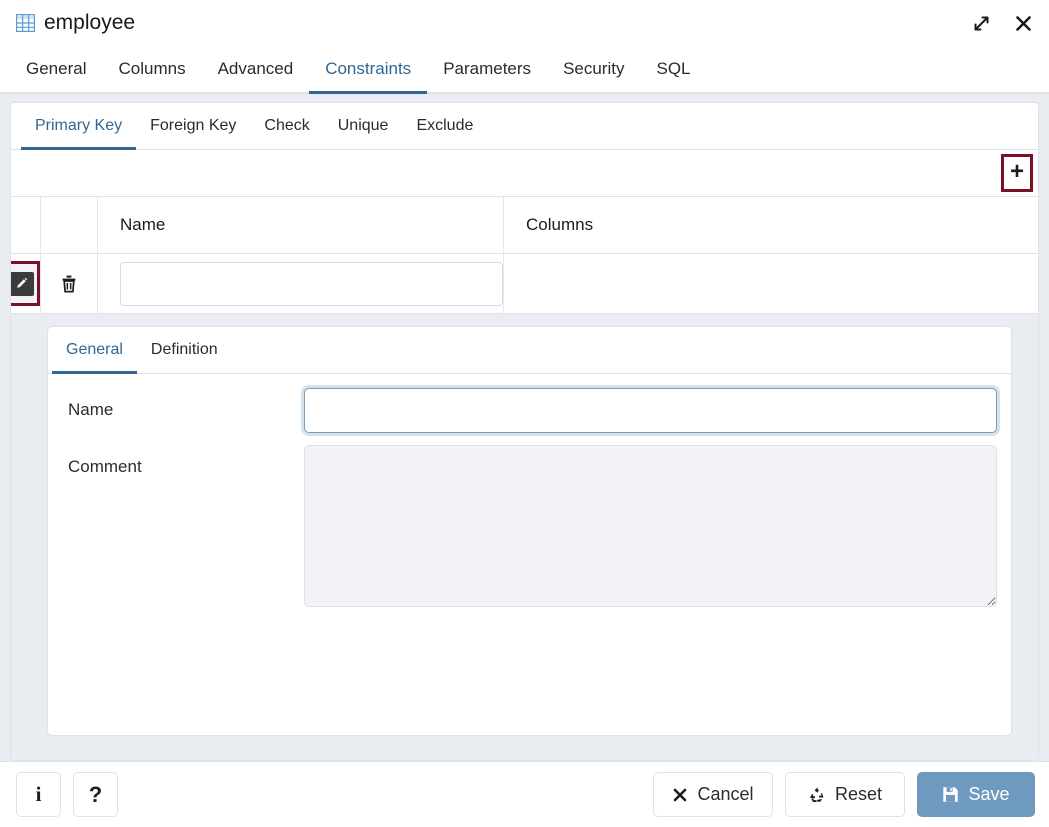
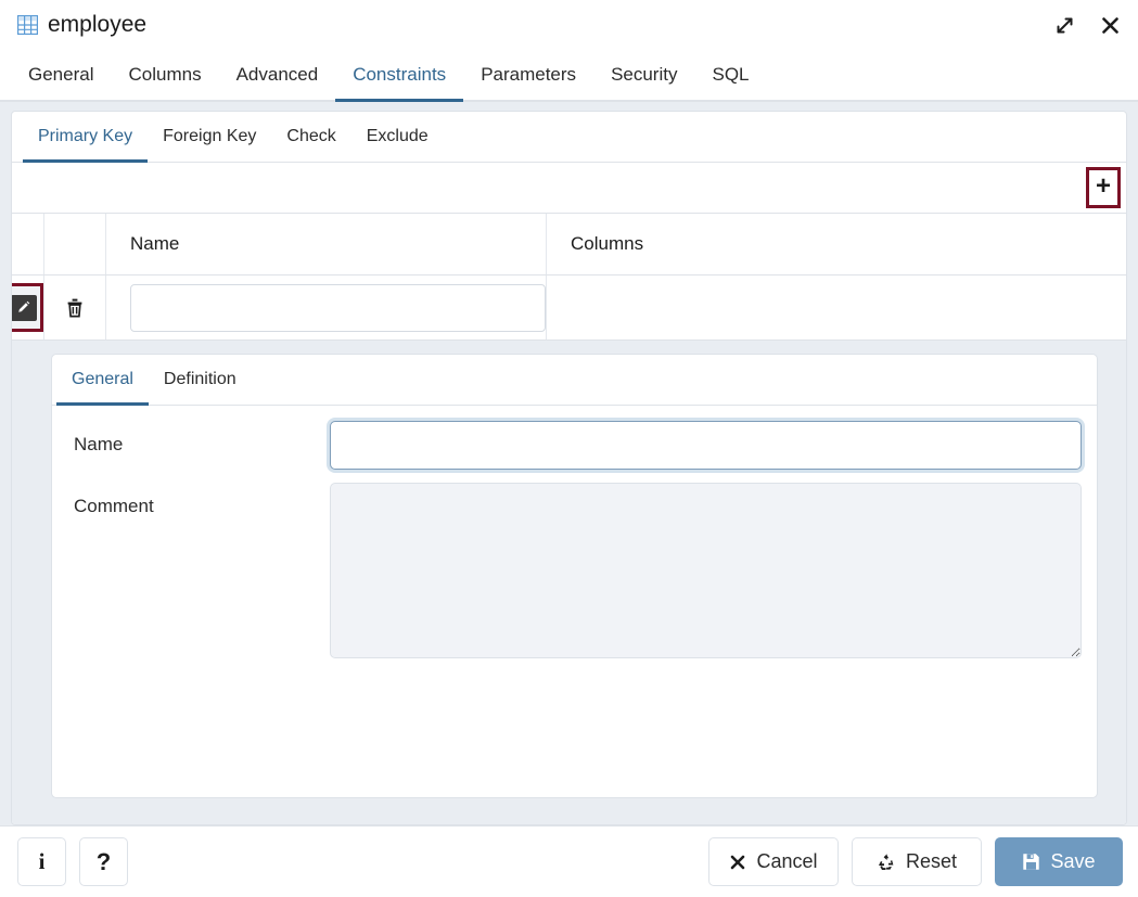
  employee
  General
  Columns
  Advanced
  Constraints
  Parameters
  Security
  SQL
  Primary Key
  Foreign Key
  Check
- Unique
  Exclude
  +
  Name
  Columns
  General
  Definition
  Name
  Comment
  i
  ?
  Cancel
  Reset
  Save
